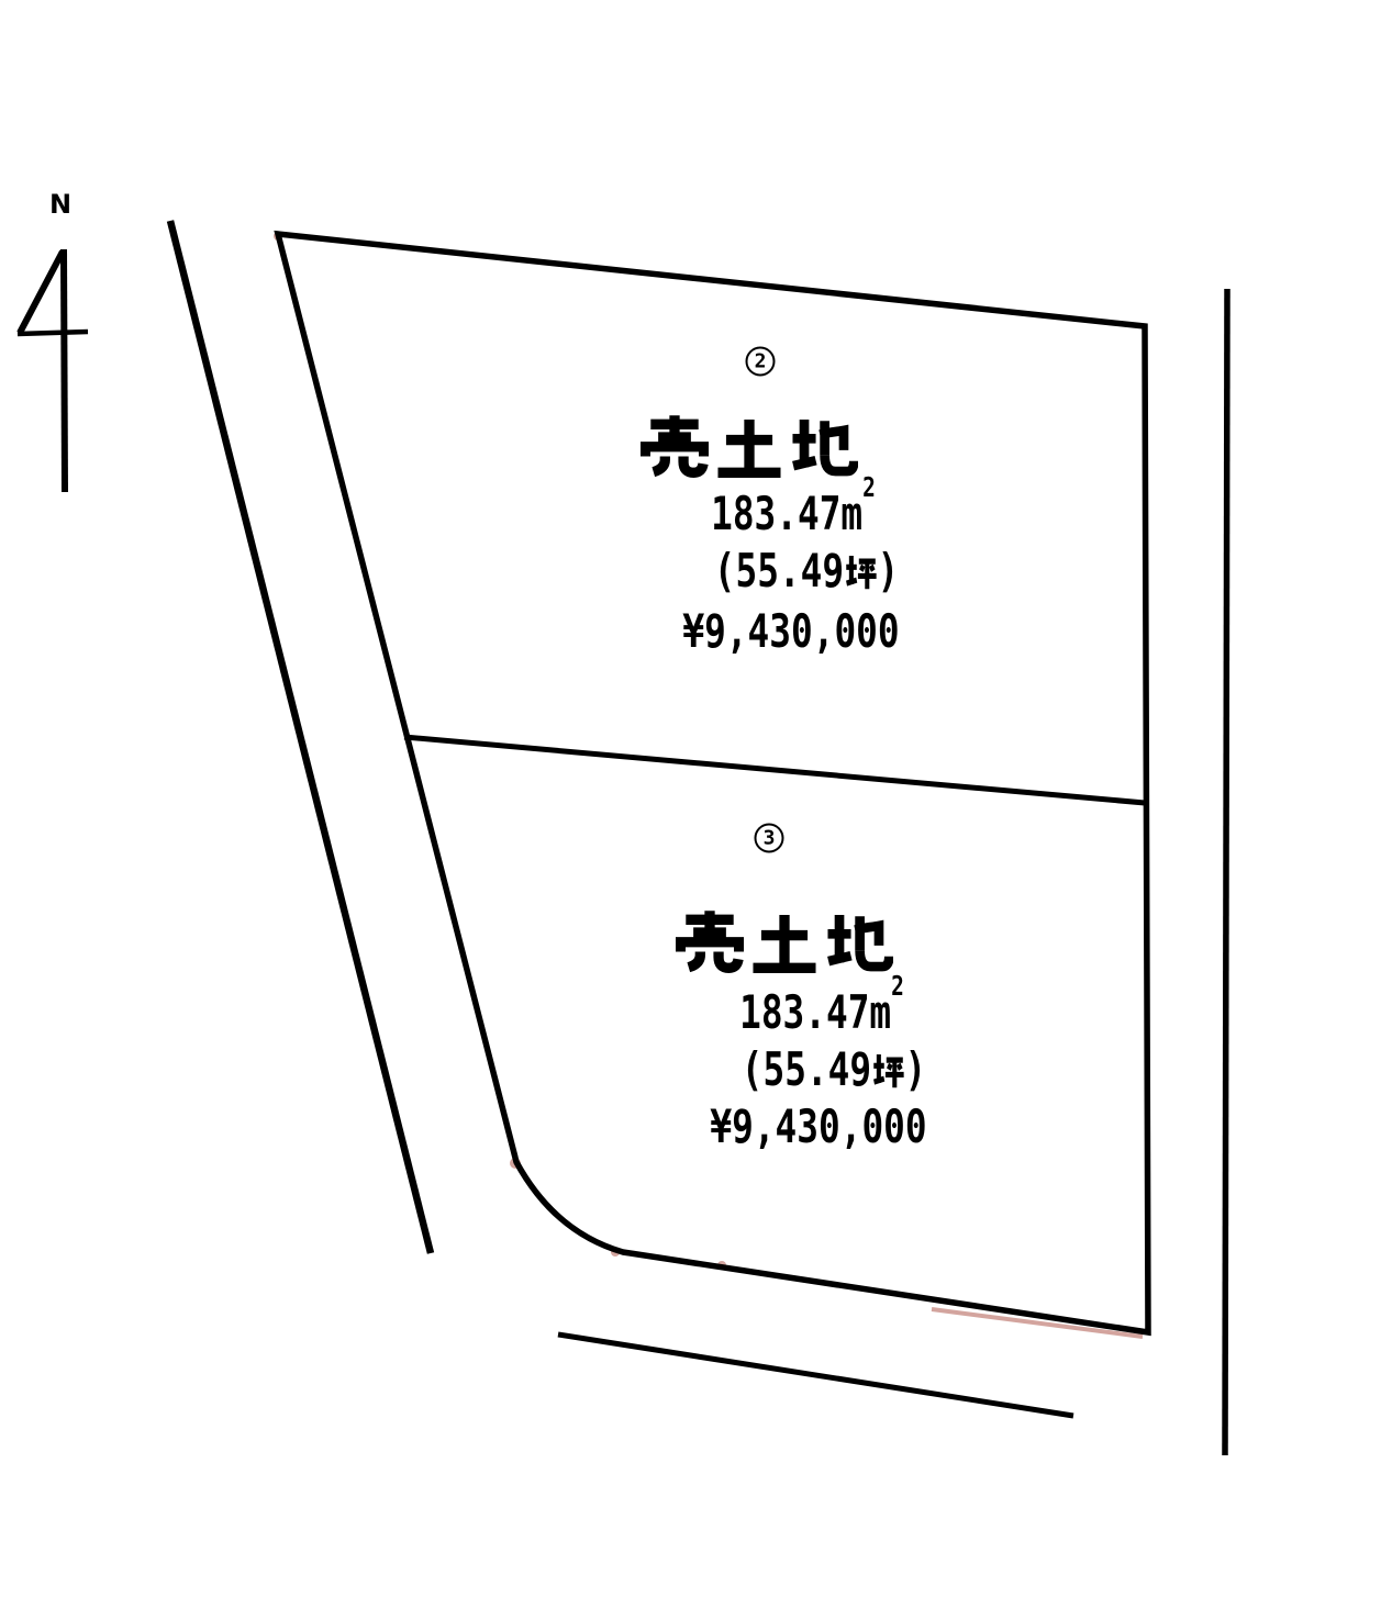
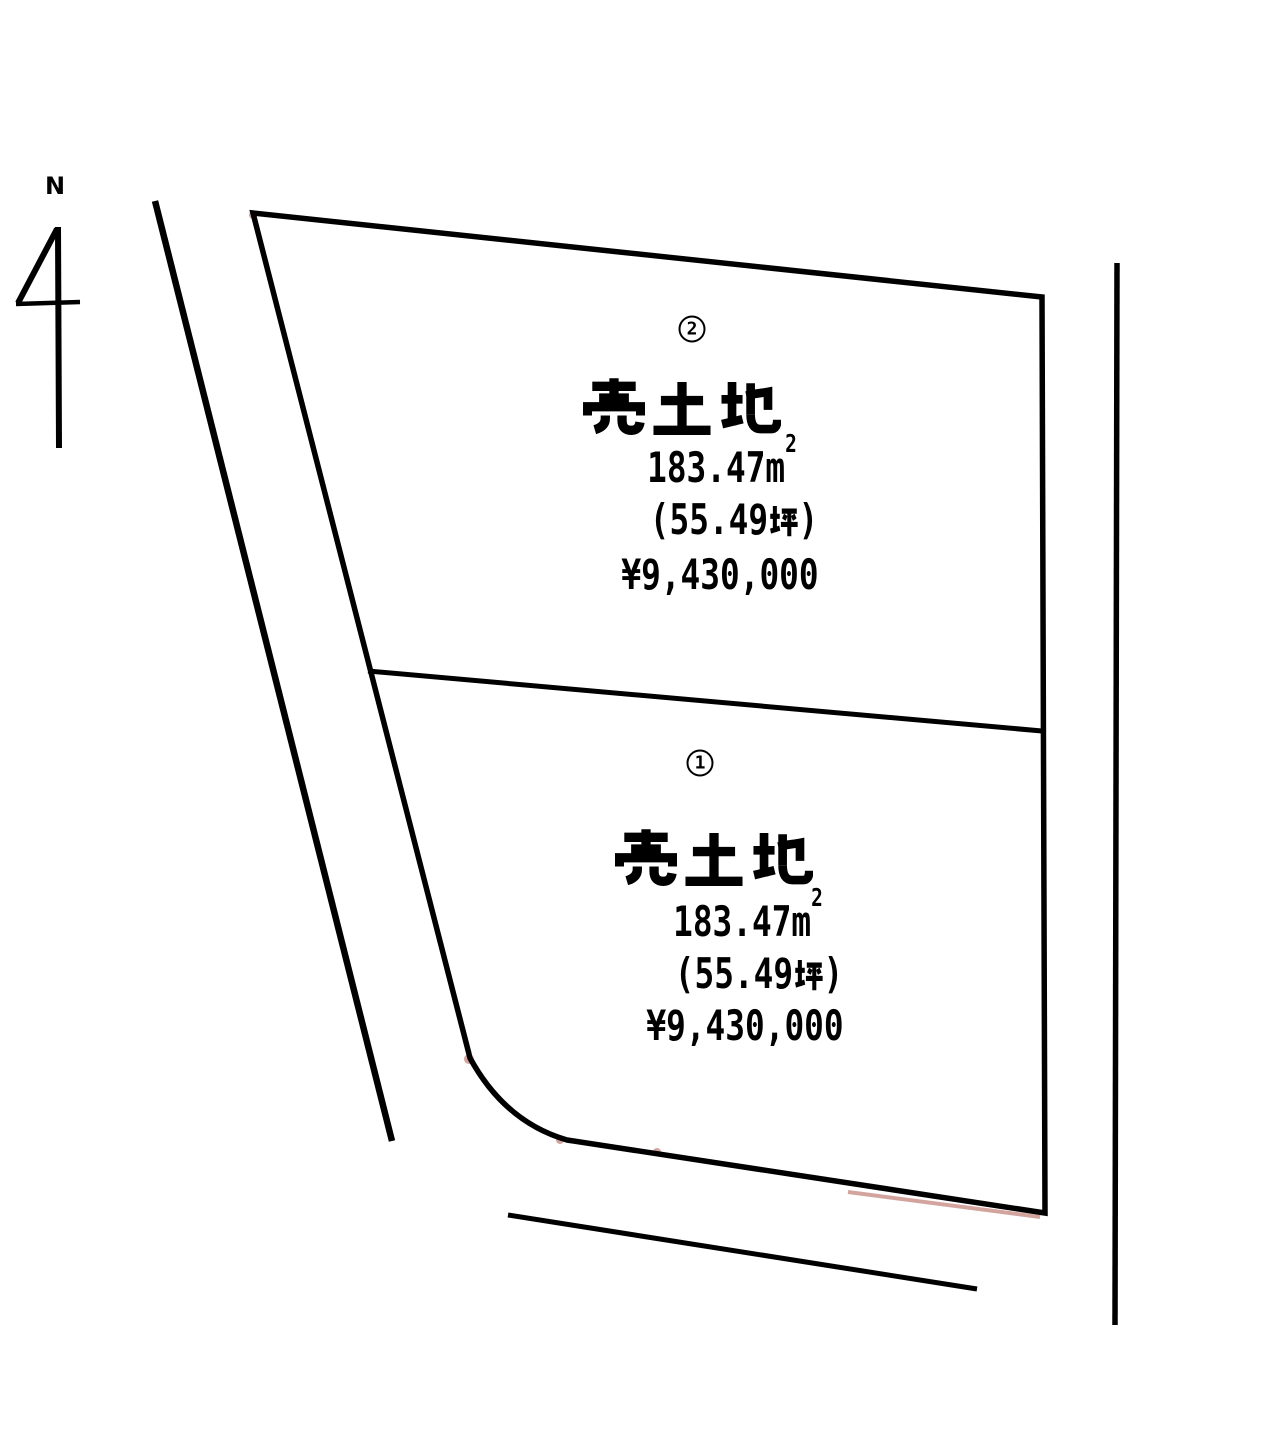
  N
  2
  183.47m2
  (55.49
  )
  ¥9,430,000
- 3
+ 1
  183.47m2
  (55.49
  )
  ¥9,430,000
